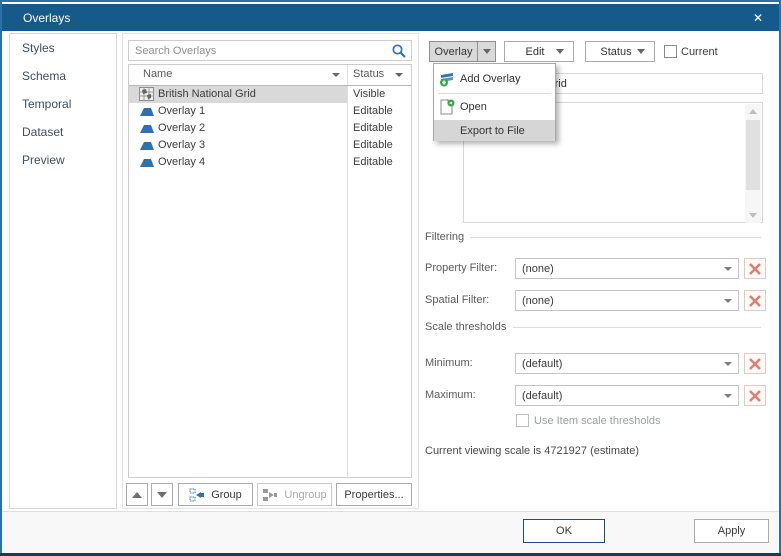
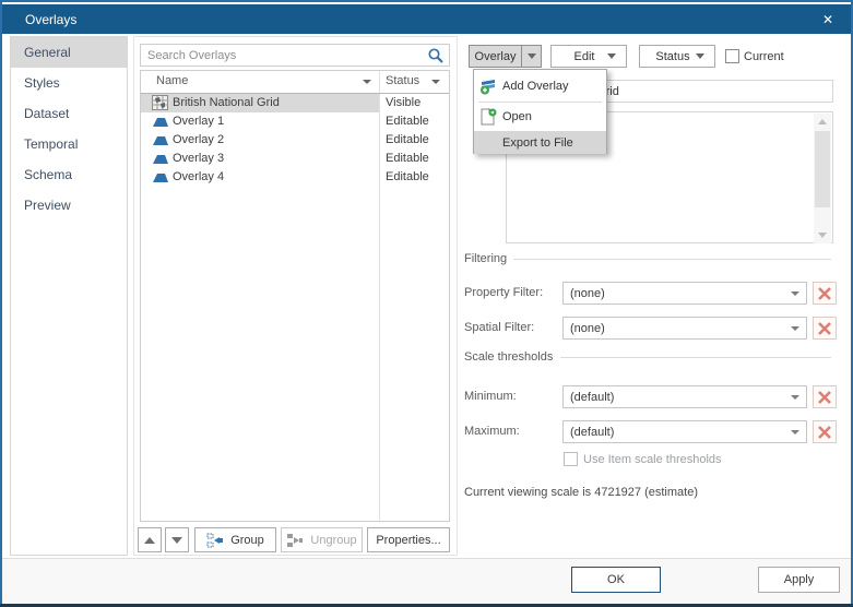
  Overlays
  ✕
  OK
  Apply
+ General
  Styles
- Schema
+ Dataset
  Temporal
- Dataset
+ Schema
  Preview
  Search Overlays
  Name
  Status
  British National Grid
  Visible
  Overlay 1
  Editable
  Overlay 2
  Editable
  Overlay 3
  Editable
  Overlay 4
  Editable
  Group
  Ungroup
  Properties...
  Overlay
  Edit
  Status
  Current
  Filtering
  Property Filter:
  (none)
  Spatial Filter:
  (none)
  Scale thresholds
  Minimum:
  (default)
  Maximum:
  (default)
  Use Item scale thresholds
  Current viewing scale is 4721927 (estimate)
  Add Overlay
  Open
  Export to File
